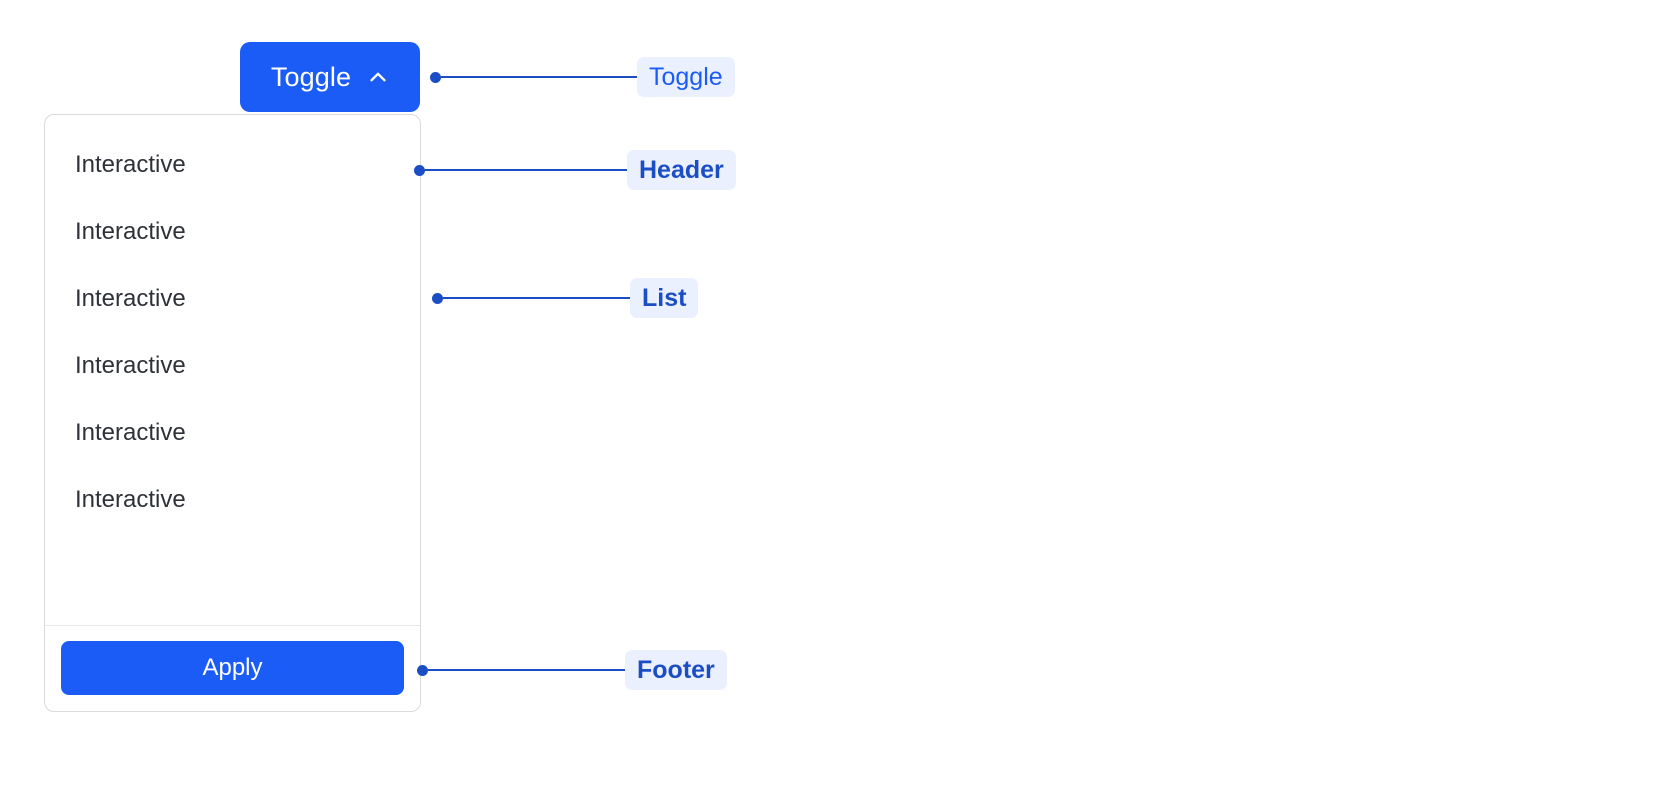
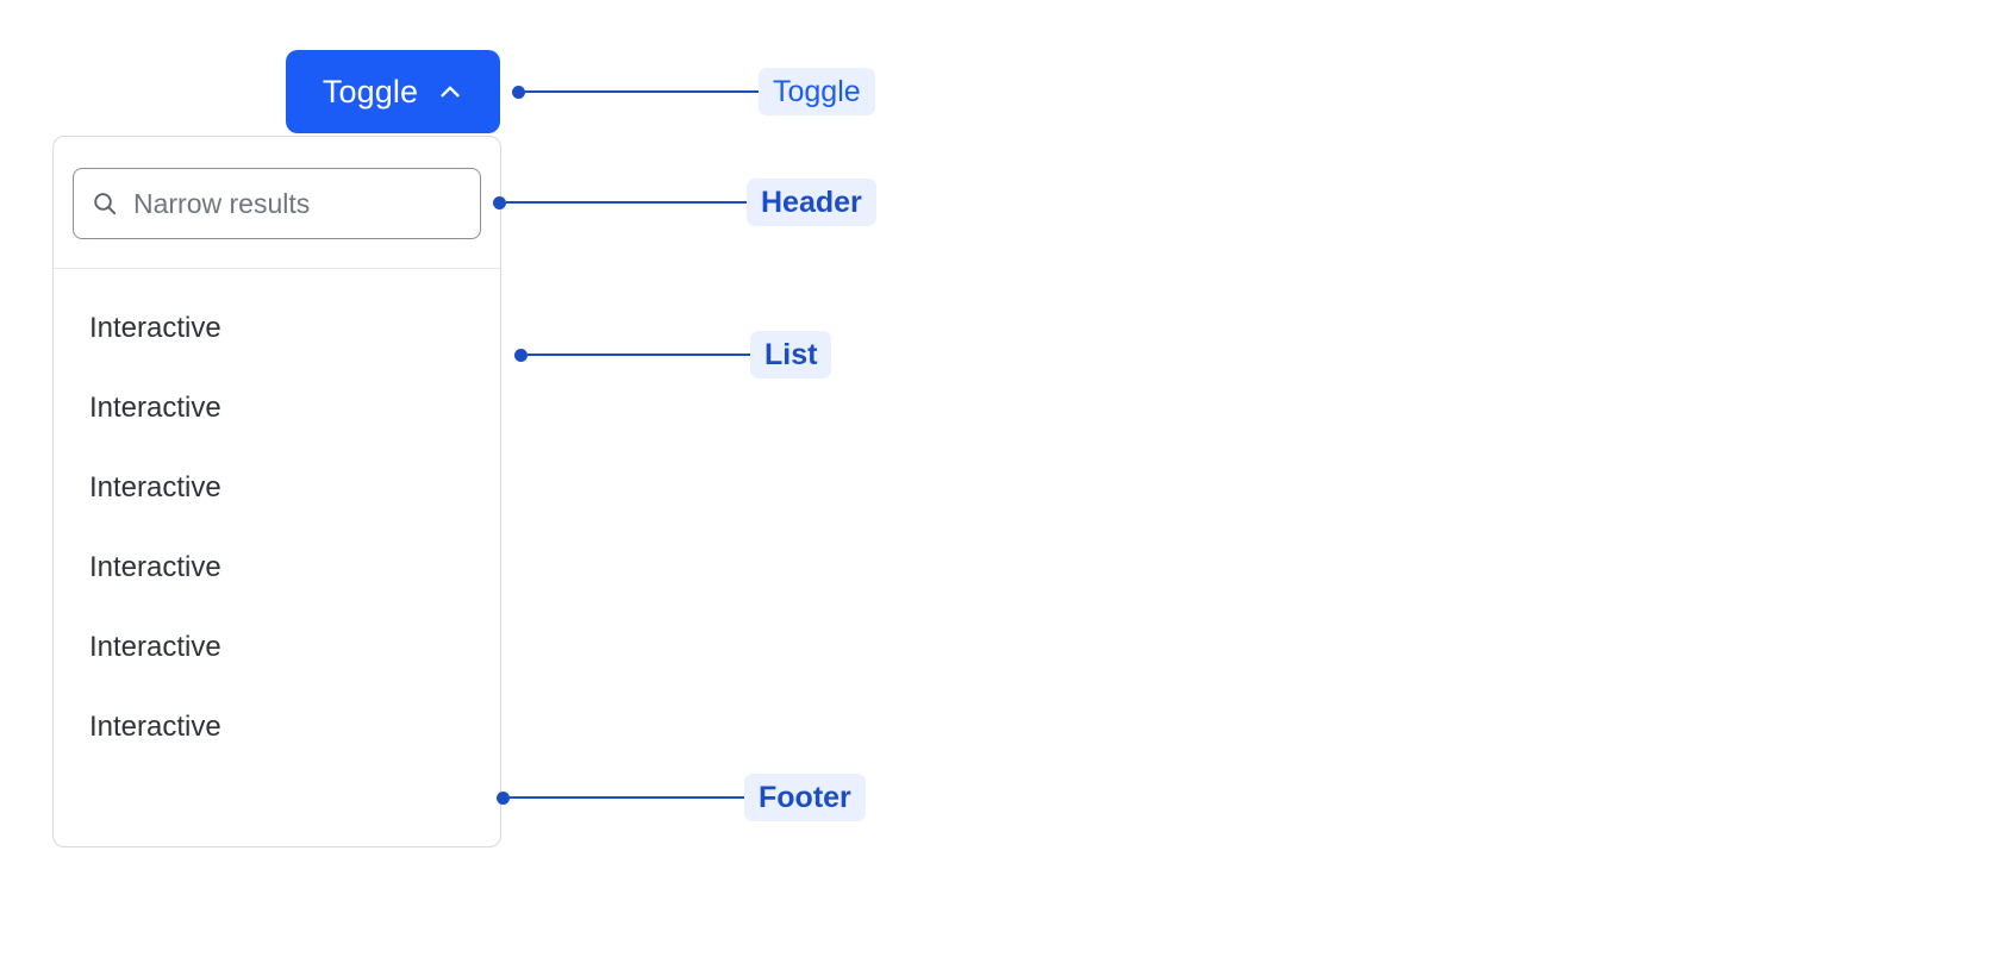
  Toggle
+ Narrow results
  Interactive
  Interactive
  Interactive
  Interactive
  Interactive
  Interactive
- Apply
  Toggle
  Header
  List
  Footer
